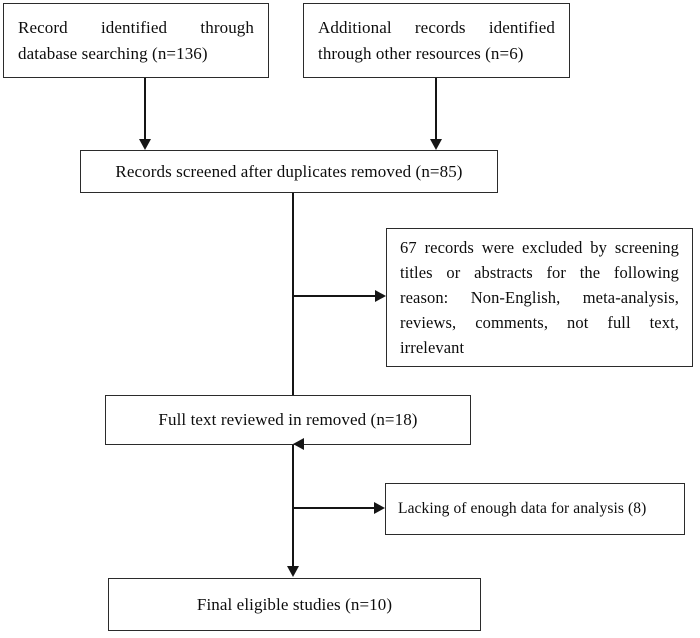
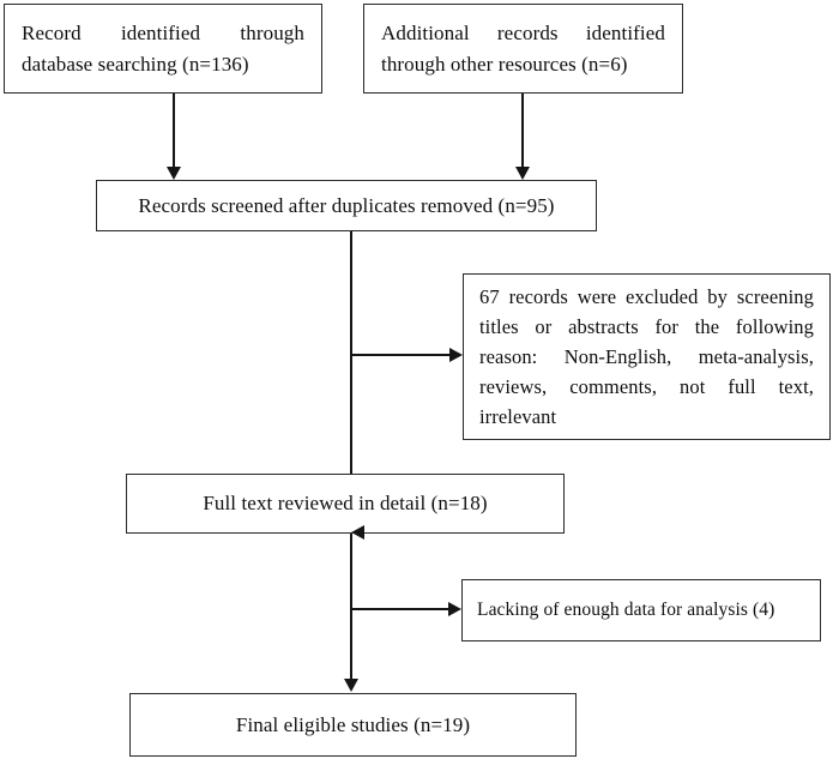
  Record identified through database searching (n=136)
  Additional records identified through other resources (n=6)
- Records screened after duplicates removed (n=85)
+ Records screened after duplicates removed (n=95)
  67 records were excluded by screening titles or abstracts for the following reason: Non-English, meta-analysis, reviews, comments, not full text, irrelevant
- Full text reviewed in removed (n=18)
+ Full text reviewed in detail (n=18)
- Lacking of enough data for analysis (8)
+ Lacking of enough data for analysis (4)
- Final eligible studies (n=10)
+ Final eligible studies (n=19)
